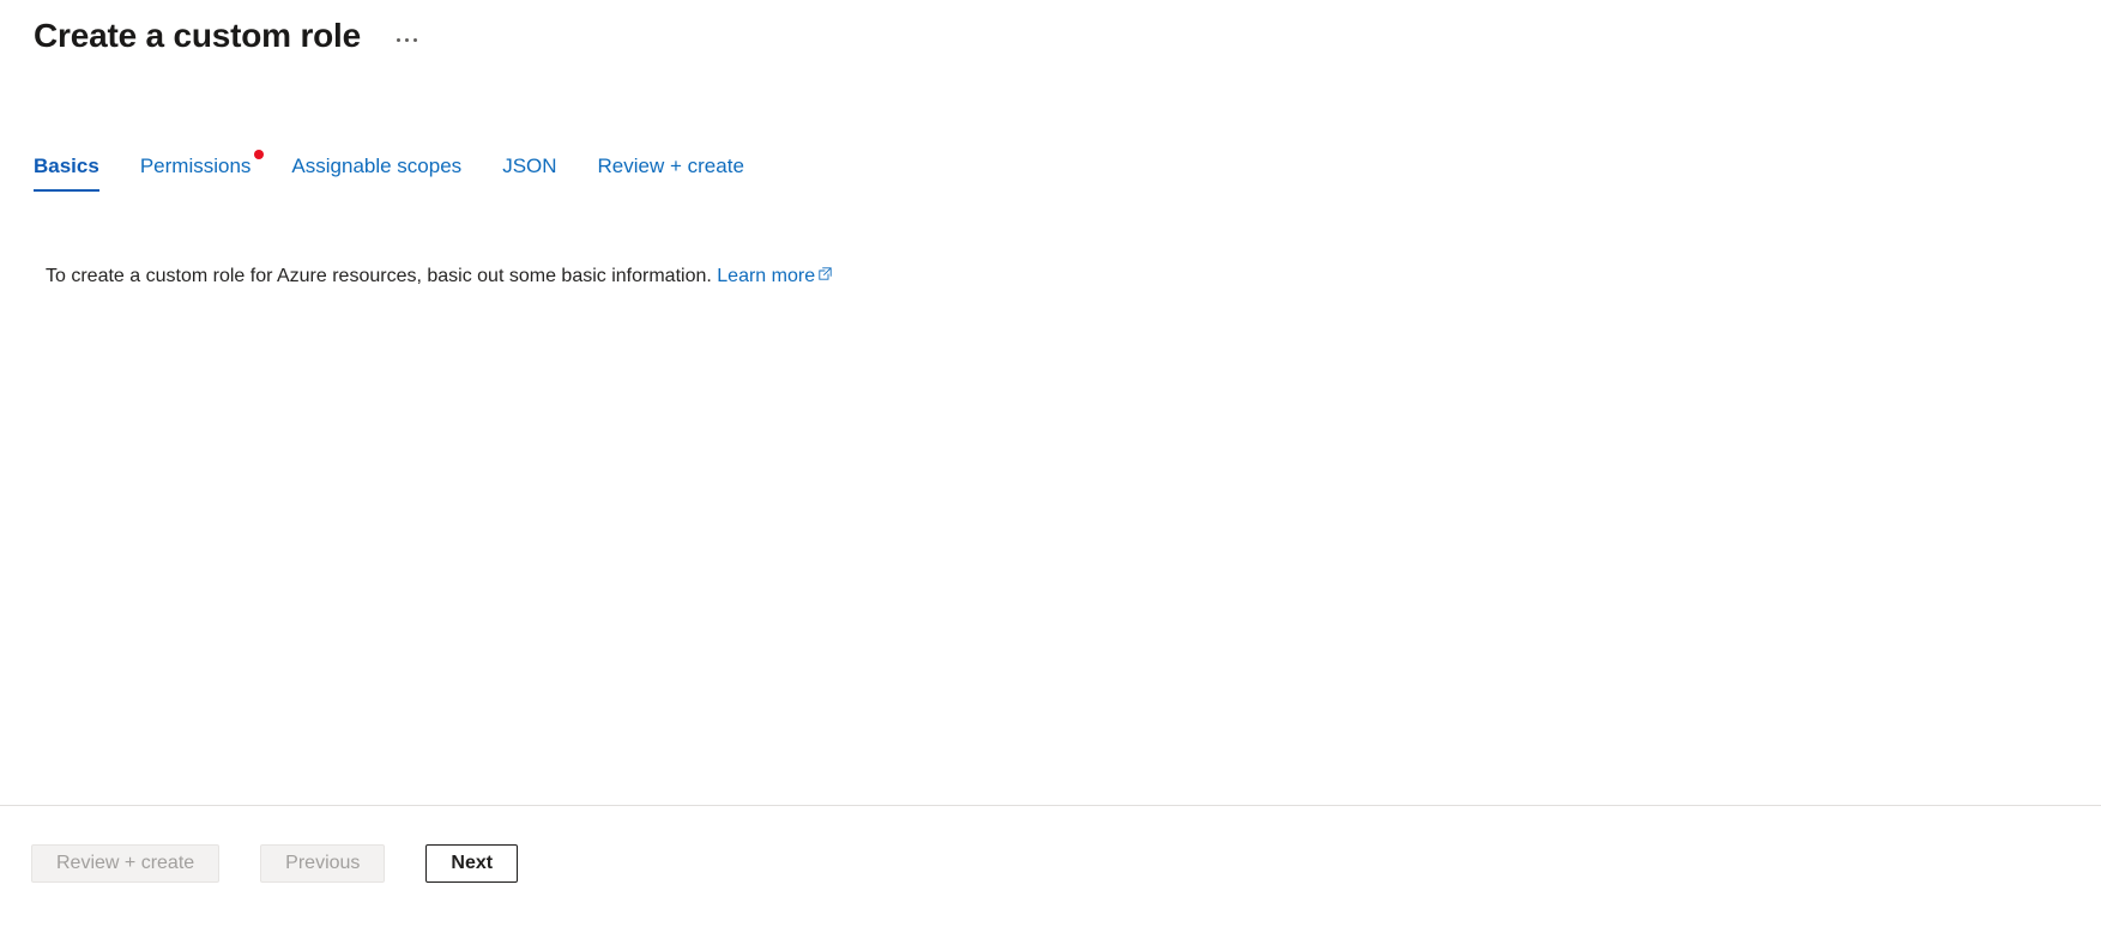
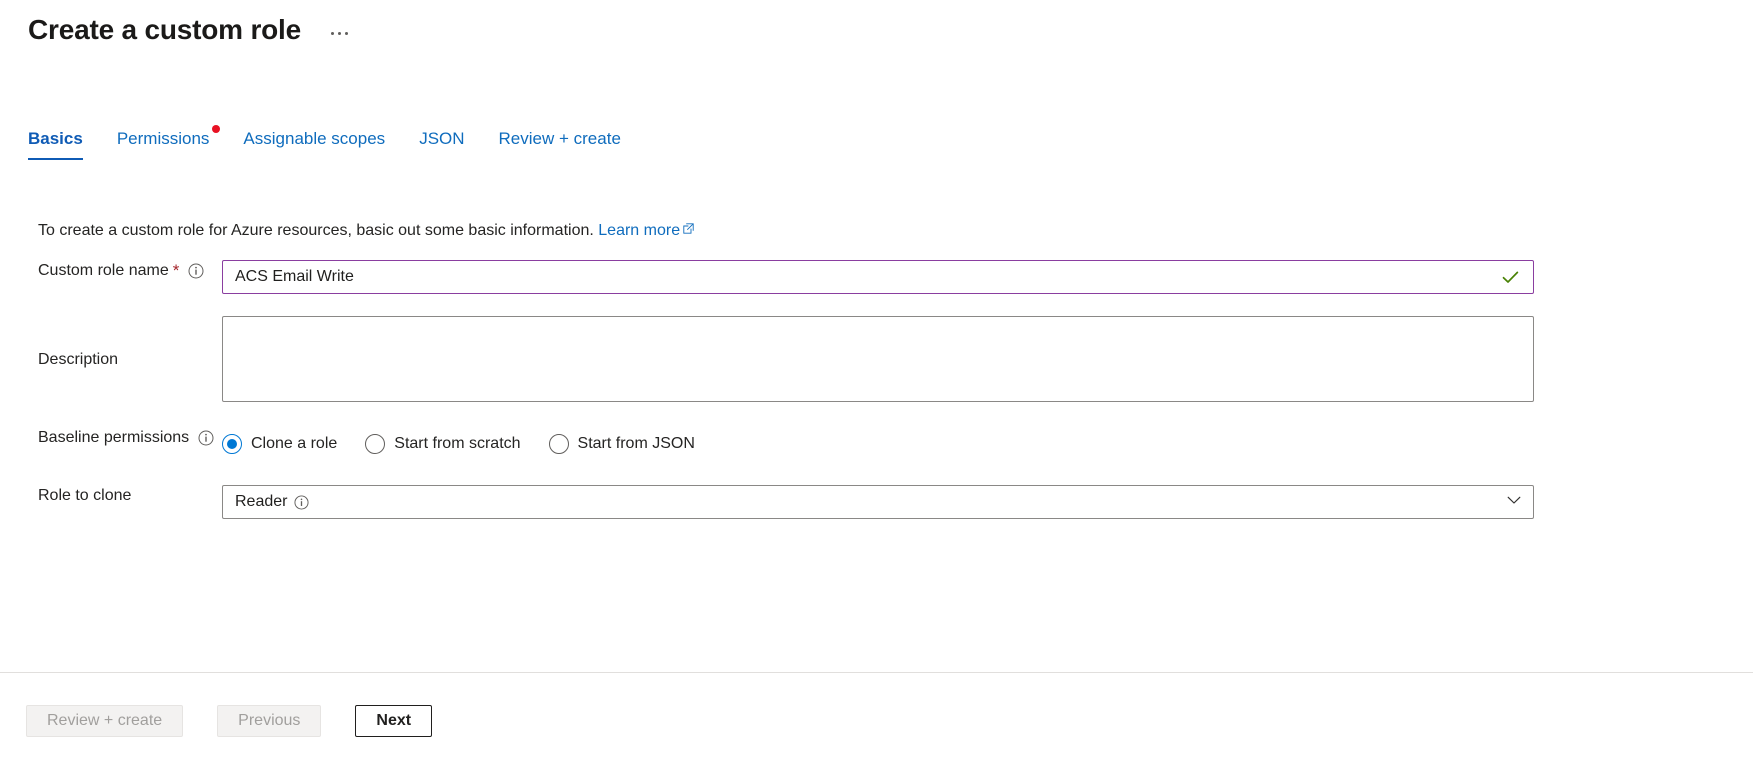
  Create a custom role
  Basics
  Permissions
  Assignable scopes
  JSON
  Review + create
  To create a custom role for Azure resources, basic out some basic information. Learn more
+ Custom role name
+ *
+ ACS Email Write
+ Description
+ Baseline permissions
+ Clone a role
+ Start from scratch
+ Start from JSON
+ Role to clone
+ Reader
  Review + create
  Previous
  Next
